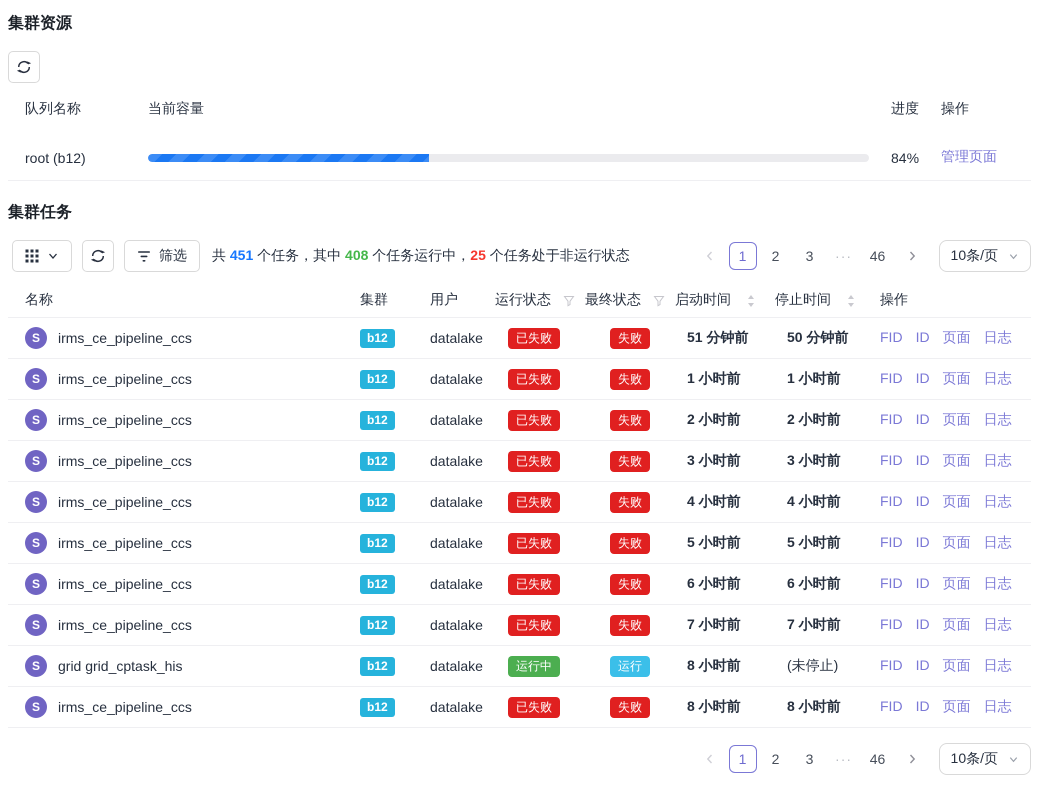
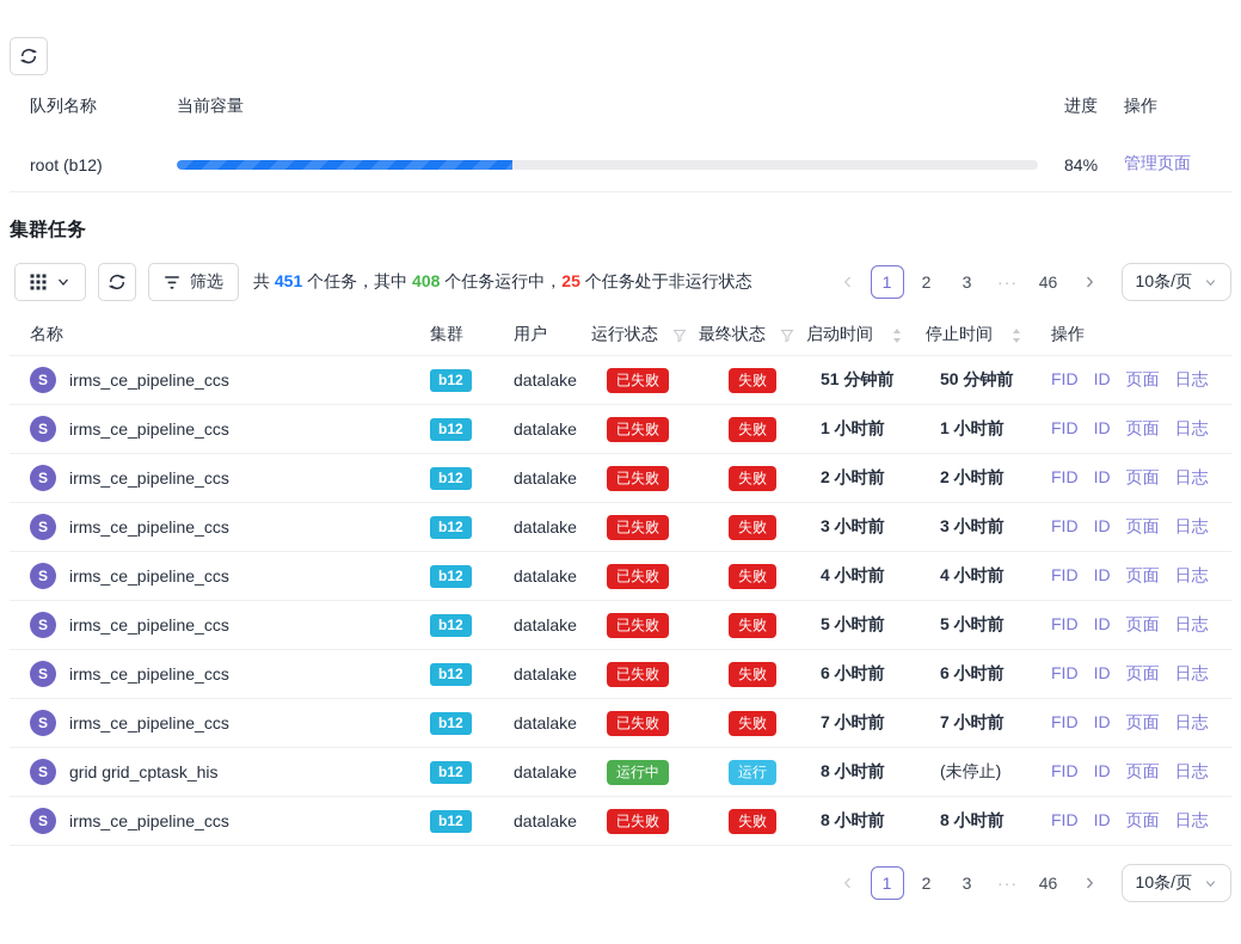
- 集群资源
  队列名称
  当前容量
  进度
  操作
  root (b12)
  84%
  管理页面
  集群任务
  筛选
  共 451 个任务，其中 408 个任务运行中，25 个任务处于非运行状态
  1
  2
  3
  ···
  46
  10条/页
  名称
  集群
  用户
  运行状态
  最终状态
  启动时间
  停止时间
  操作
  S
  irms_ce_pipeline_ccs
  b12
  datalake
  已失败
  失败
  51 分钟前
  50 分钟前
  FID ID 页面 日志
  S
  irms_ce_pipeline_ccs
  b12
  datalake
  已失败
  失败
  1 小时前
  1 小时前
  FID ID 页面 日志
  S
  irms_ce_pipeline_ccs
  b12
  datalake
  已失败
  失败
  2 小时前
  2 小时前
  FID ID 页面 日志
  S
  irms_ce_pipeline_ccs
  b12
  datalake
  已失败
  失败
  3 小时前
  3 小时前
  FID ID 页面 日志
  S
  irms_ce_pipeline_ccs
  b12
  datalake
  已失败
  失败
  4 小时前
  4 小时前
  FID ID 页面 日志
  S
  irms_ce_pipeline_ccs
  b12
  datalake
  已失败
  失败
  5 小时前
  5 小时前
  FID ID 页面 日志
  S
  irms_ce_pipeline_ccs
  b12
  datalake
  已失败
  失败
  6 小时前
  6 小时前
  FID ID 页面 日志
  S
  irms_ce_pipeline_ccs
  b12
  datalake
  已失败
  失败
  7 小时前
  7 小时前
  FID ID 页面 日志
  S
  grid grid_cptask_his
  b12
  datalake
  运行中
  运行
  8 小时前
  (未停止)
  FID ID 页面 日志
  S
  irms_ce_pipeline_ccs
  b12
  datalake
  已失败
  失败
  8 小时前
  8 小时前
  FID ID 页面 日志
  1
  2
  3
  ···
  46
  10条/页
